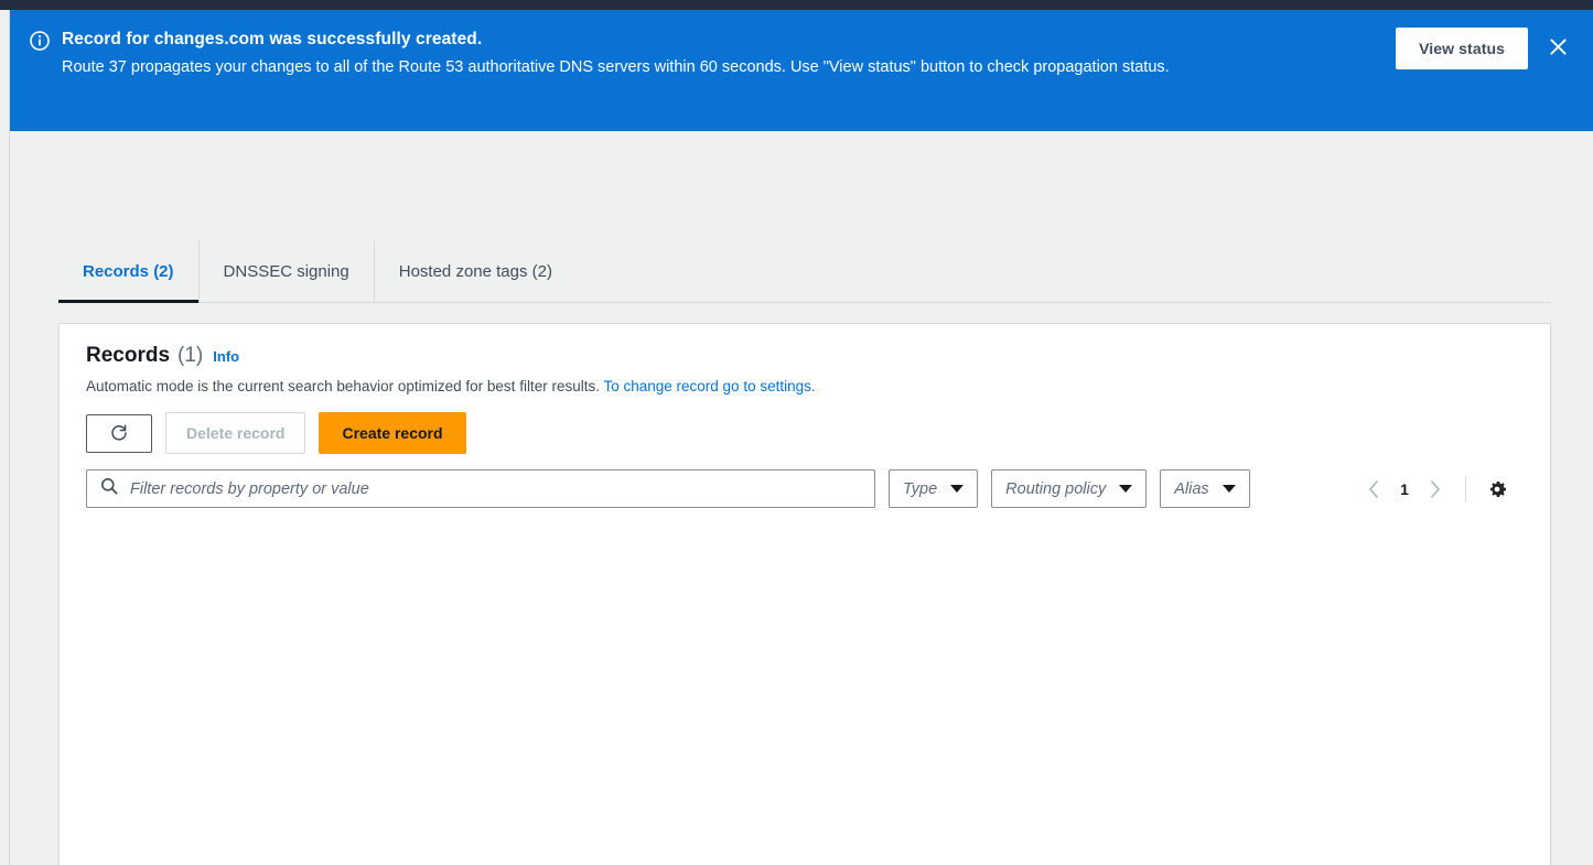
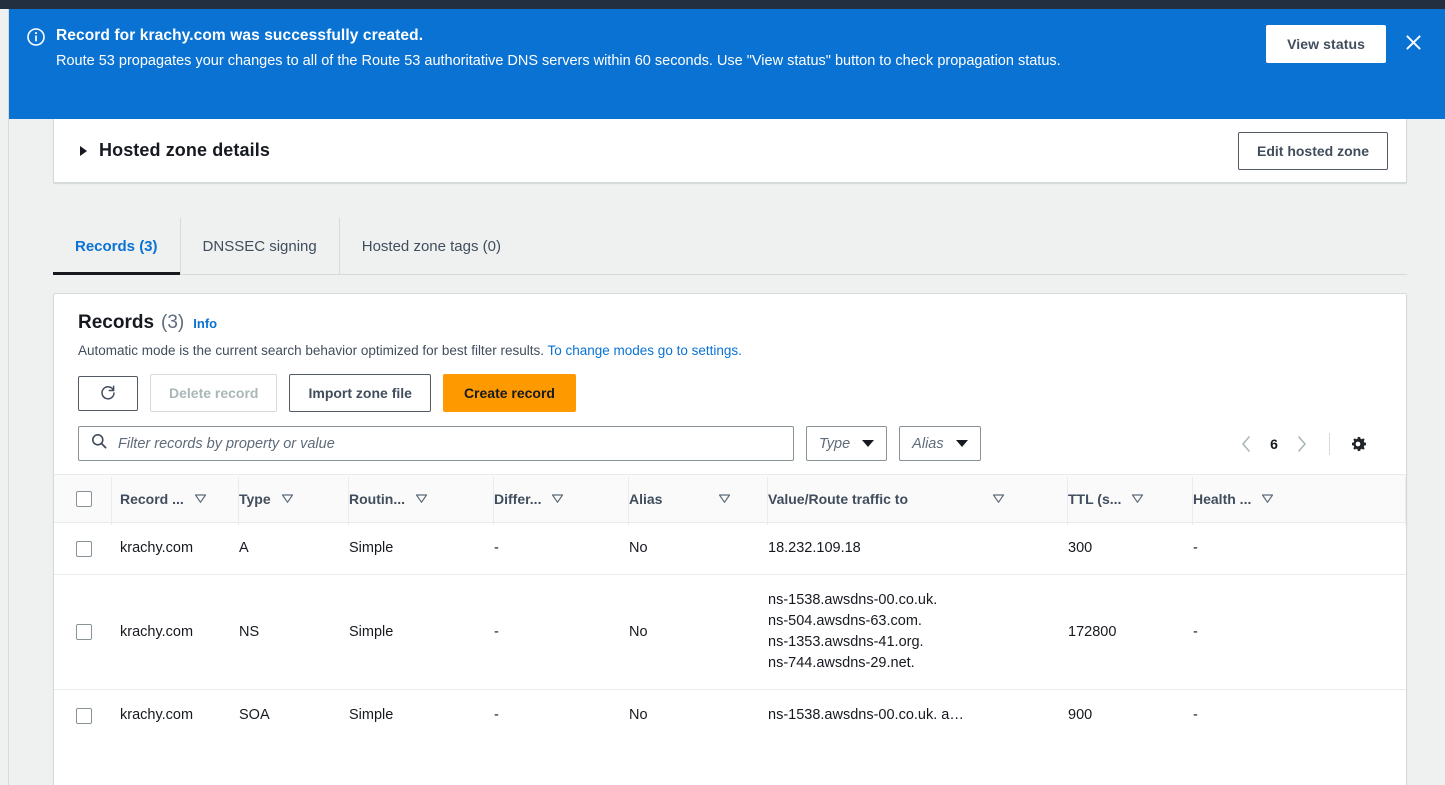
- Record for changes.com was successfully created.
+ Record for krachy.com was successfully created.
- Route 37 propagates your changes to all of the Route 53 authoritative DNS servers within 60 seconds. Use "View status" button to check propagation status.
+ Route 53 propagates your changes to all of the Route 53 authoritative DNS servers within 60 seconds. Use "View status" button to check propagation status.
  View status
+ Hosted zone details
+ Edit hosted zone
- Records (2)
+ Records (3)
  DNSSEC signing
- Hosted zone tags (2)
+ Hosted zone tags (0)
  Records
- (1)
+ (3)
  Info
- Automatic mode is the current search behavior optimized for best filter results. To change record go to settings.
+ Automatic mode is the current search behavior optimized for best filter results. To change modes go to settings.
  Delete record
+ Import zone file
  Create record
  Filter records by property or value
  Type
- Routing policy
  Alias
- 1
+ 6
+ 	Record ...	Type	Routin...	Differ...	Alias	Value/Route traffic to	TTL (s...	Health ...
+ 	krachy.com	A	Simple	-	No	18.232.109.18	300	-
+ 	krachy.com	NS	Simple	-	No	ns-1538.awsdns-00.co.uk. ns-504.awsdns-63.com. ns-1353.awsdns-41.org. ns-744.awsdns-29.net.	172800	-
+ 	krachy.com	SOA	Simple	-	No	ns-1538.awsdns-00.co.uk. a…	900	-
